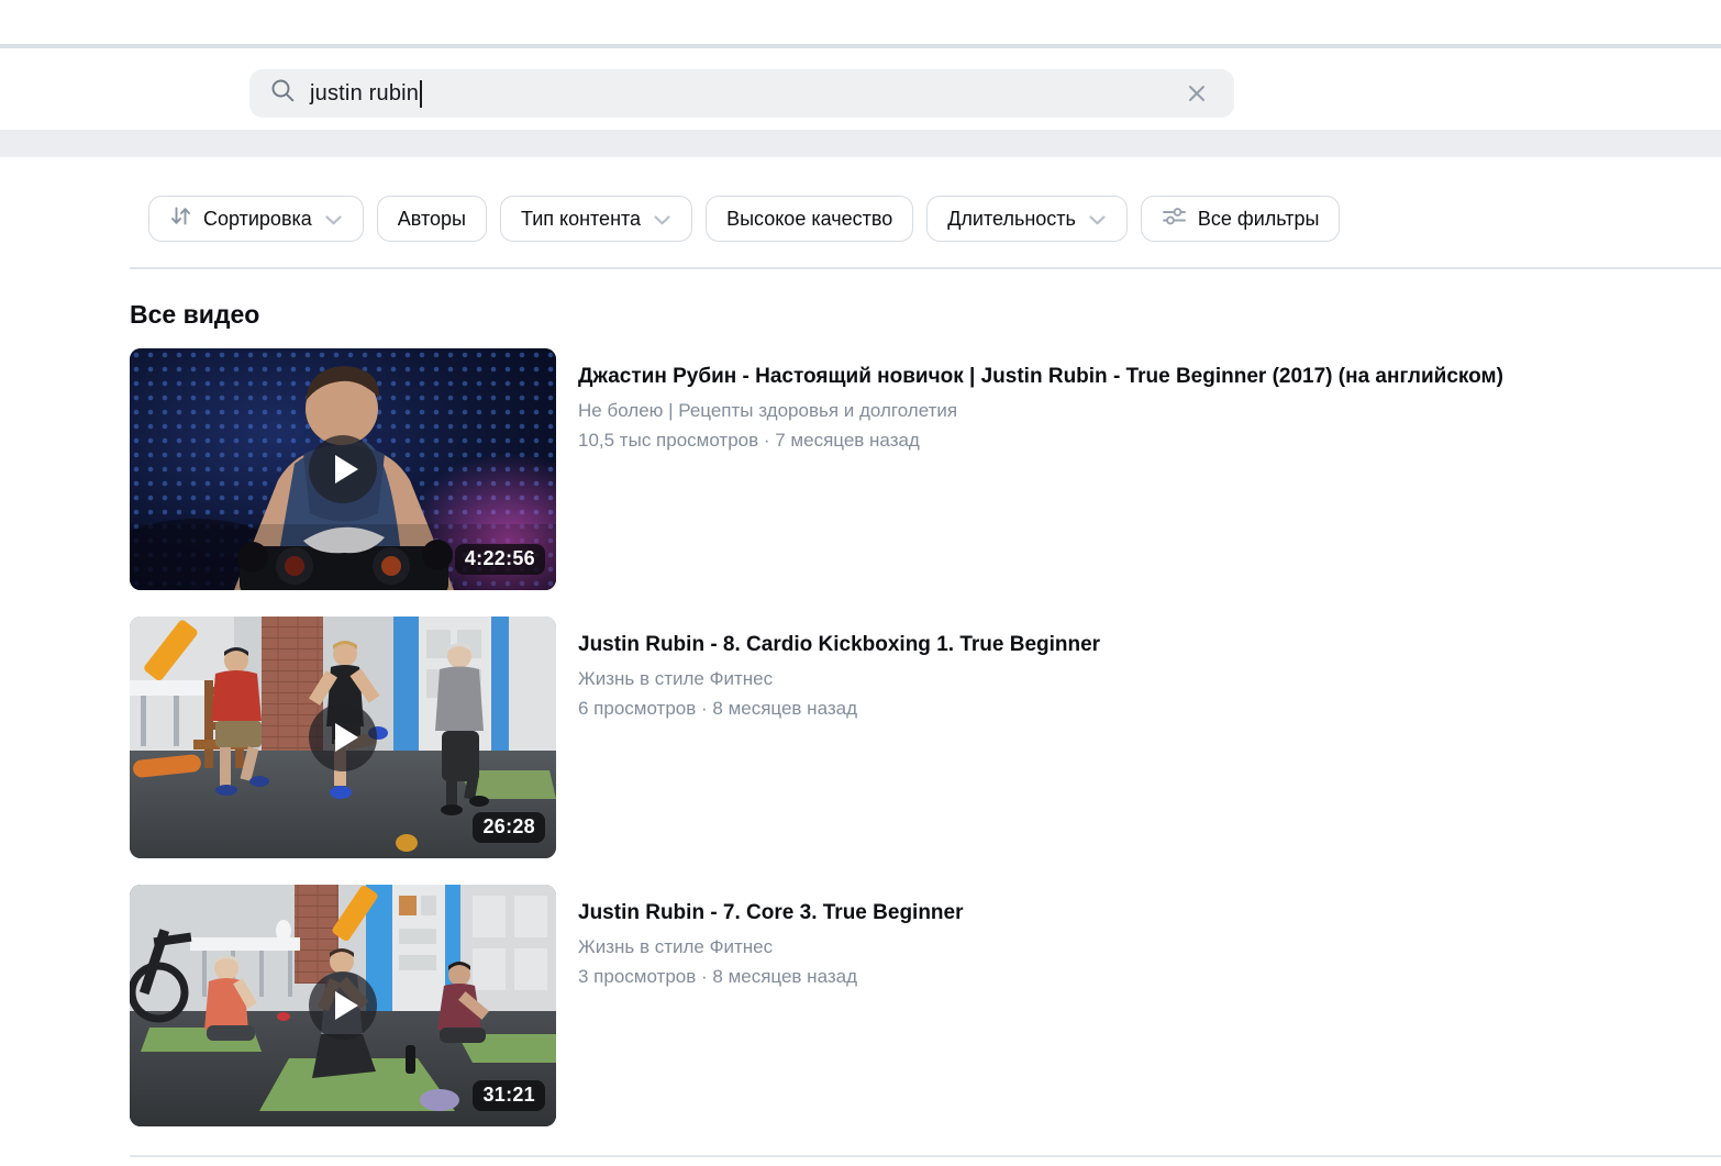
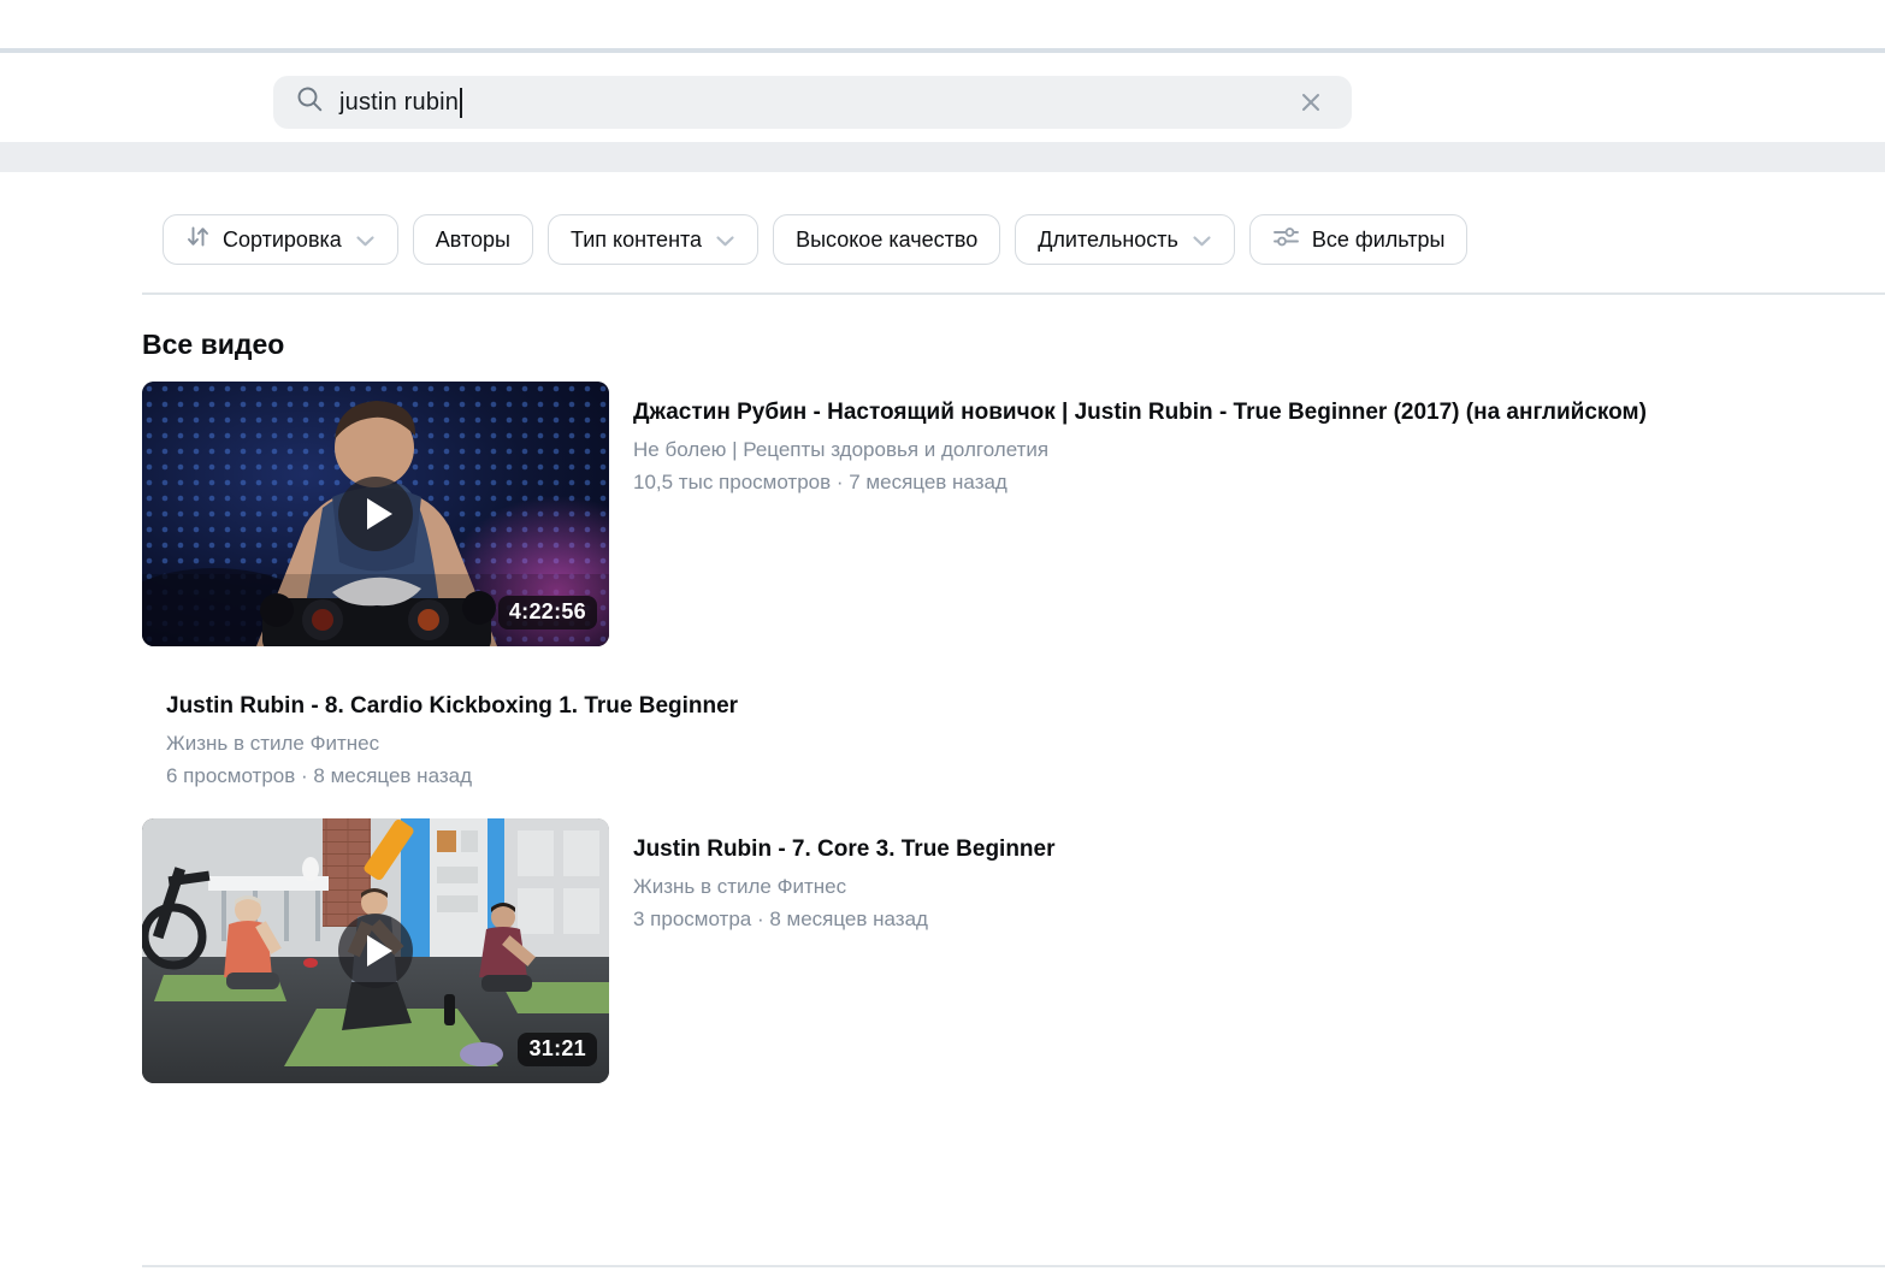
  justin rubin
  Сортировка
  Авторы
  Тип контента
  Высокое качество
  Длительность
  Все фильтры
  Все видео
  4:22:56
  Джастин Рубин - Настоящий новичок | Justin Rubin - True Beginner (2017) (на английском)
  Не болею | Рецепты здоровья и долголетия
  10,5 тыс просмотров · 7 месяцев назад
- 26:28
  Justin Rubin - 8. Cardio Kickboxing 1. True Beginner
  Жизнь в стиле Фитнес
  6 просмотров · 8 месяцев назад
  31:21
  Justin Rubin - 7. Core 3. True Beginner
  Жизнь в стиле Фитнес
- 3 просмотров · 8 месяцев назад
+ 3 просмотра · 8 месяцев назад
